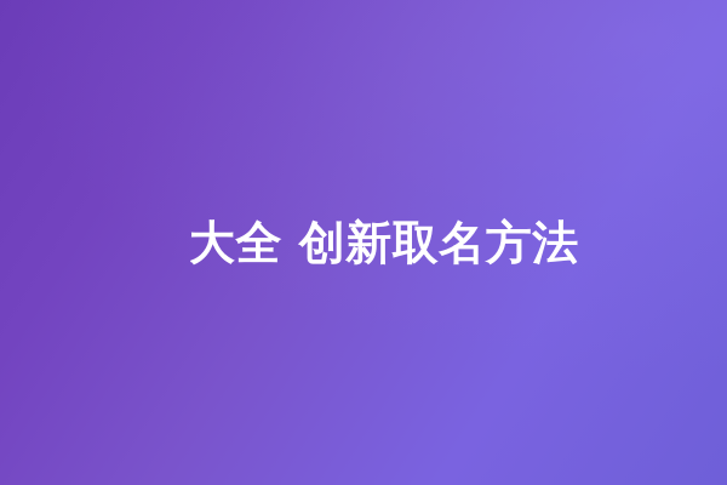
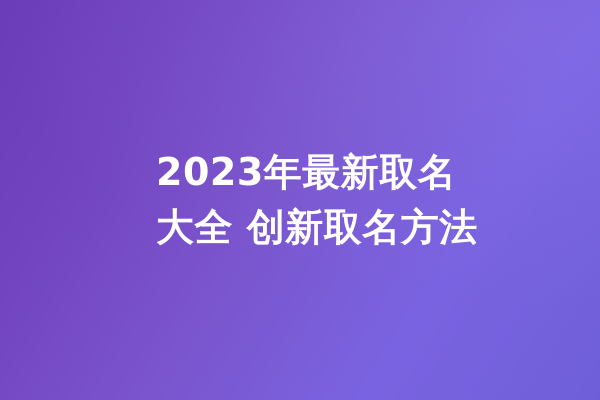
+ 2023年最新取名
  大全 创新取名方法
